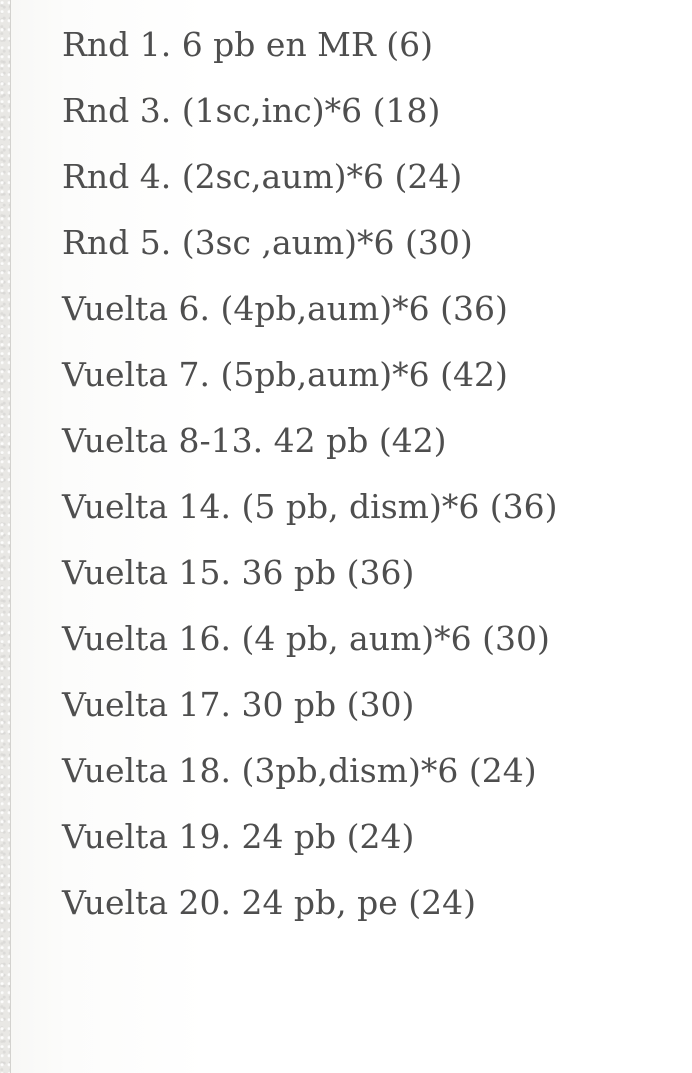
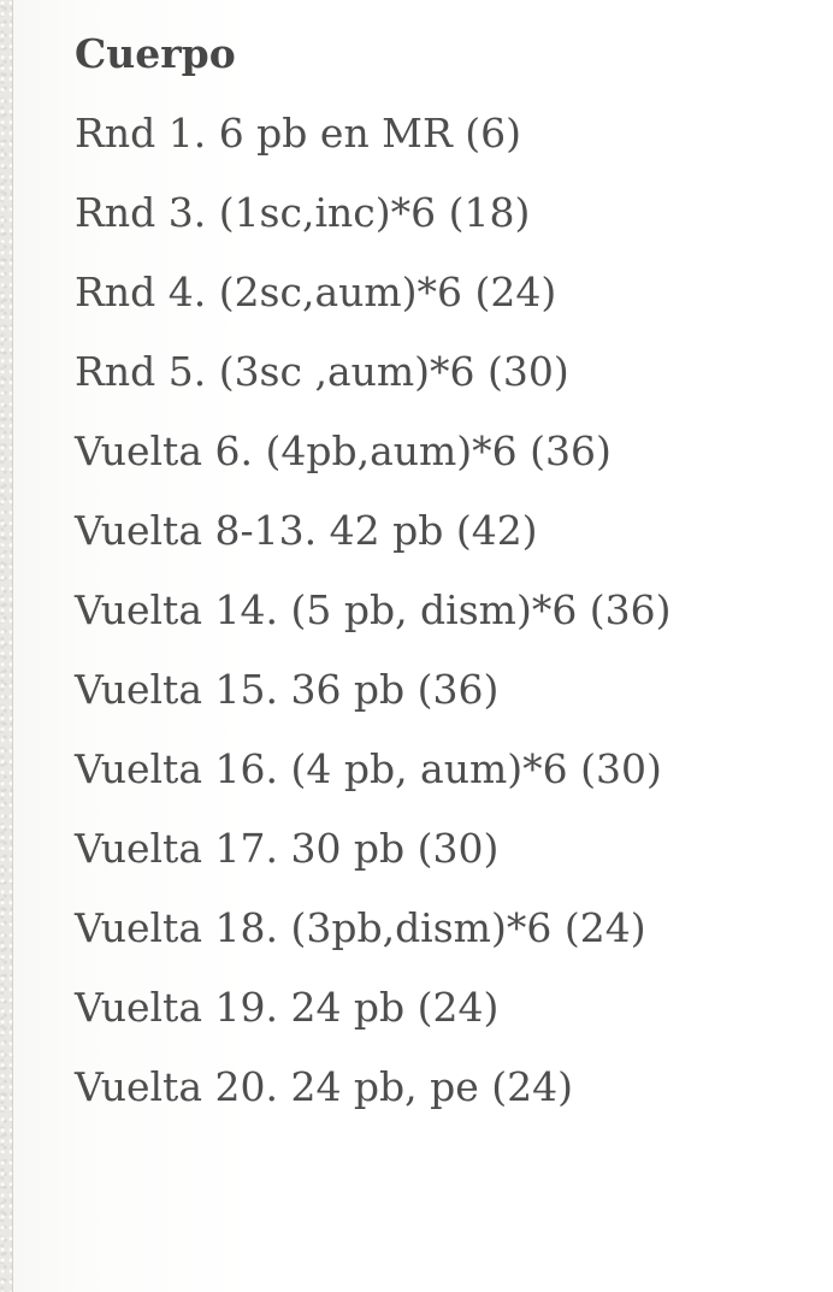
+ Cuerpo
  Rnd 1. 6 pb en MR (6)
  Rnd 3. (1sc,inc)*6 (18)
  Rnd 4. (2sc,aum)*6 (24)
  Rnd 5. (3sc ,aum)*6 (30)
  Vuelta 6. (4pb,aum)*6 (36)
- Vuelta 7. (5pb,aum)*6 (42)
  Vuelta 8-13. 42 pb (42)
  Vuelta 14. (5 pb, dism)*6 (36)
  Vuelta 15. 36 pb (36)
  Vuelta 16. (4 pb, aum)*6 (30)
  Vuelta 17. 30 pb (30)
  Vuelta 18. (3pb,dism)*6 (24)
  Vuelta 19. 24 pb (24)
  Vuelta 20. 24 pb, pe (24)
